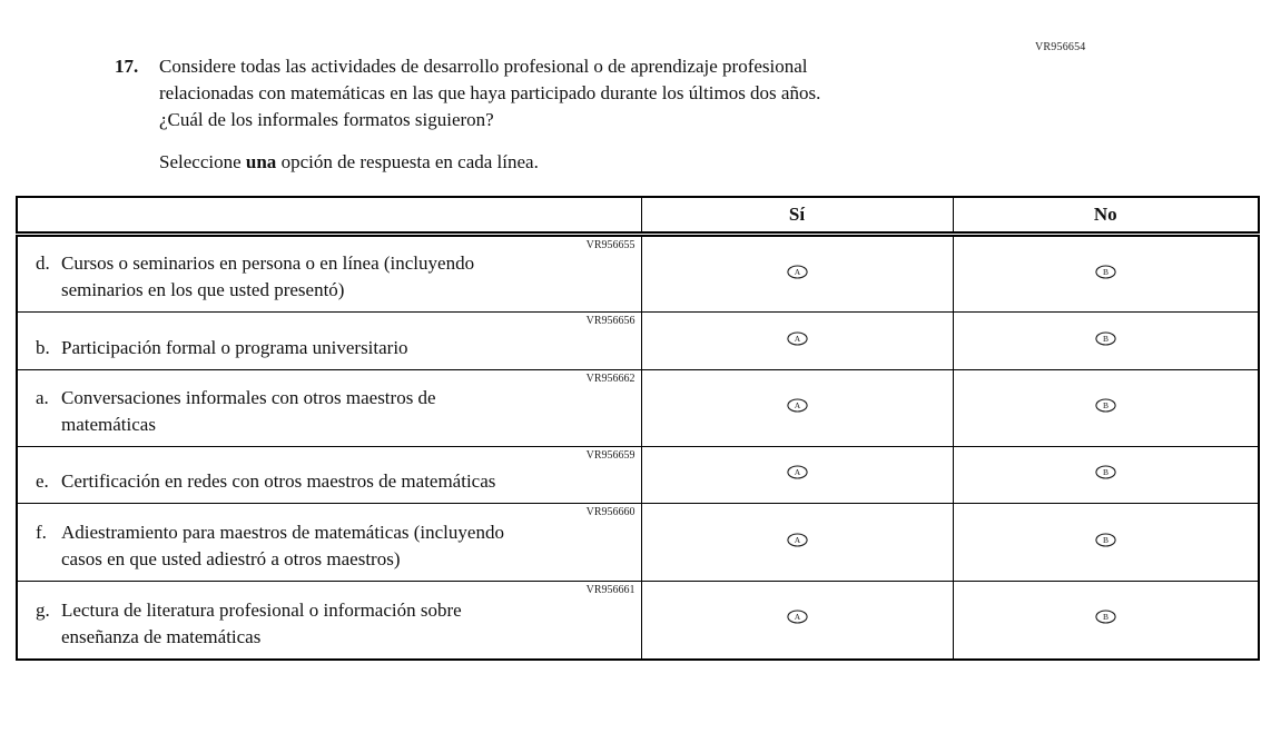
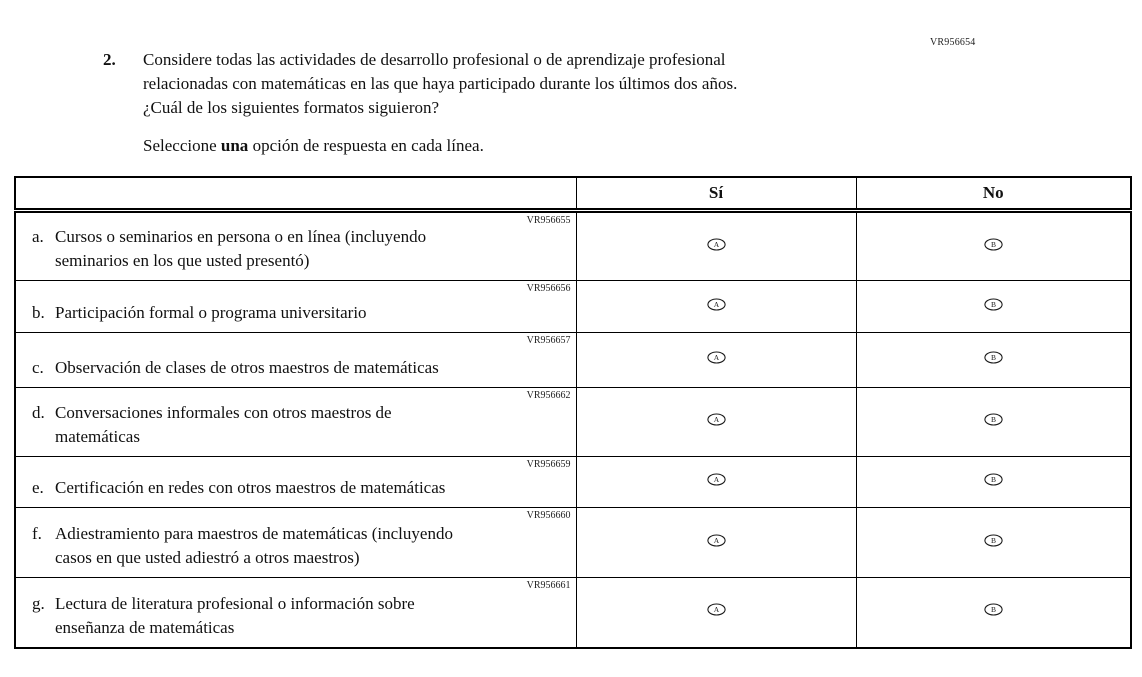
  VR956654
- 17.
+ 2.
  Considere todas las actividades de desarrollo profesional o de aprendizaje profesional
  relacionadas con matemáticas en las que haya participado durante los últimos dos años.
- ¿Cuál de los informales formatos siguieron?
+ ¿Cuál de los siguientes formatos siguieron?
  Seleccione una opción de respuesta en cada línea.
  	Sí	No
- VR956655 d. Cursos o seminarios en persona o en línea (incluyendo seminarios en los que usted presentó)	A	B
+ VR956655 a. Cursos o seminarios en persona o en línea (incluyendo seminarios en los que usted presentó)	A	B
  VR956656 b. Participación formal o programa universitario	A	B
+ VR956657 c. Observación de clases de otros maestros de matemáticas	A	B
- VR956662 a. Conversaciones informales con otros maestros de matemáticas	A	B
+ VR956662 d. Conversaciones informales con otros maestros de matemáticas	A	B
  VR956659 e. Certificación en redes con otros maestros de matemáticas	A	B
  VR956660 f. Adiestramiento para maestros de matemáticas (incluyendo casos en que usted adiestró a otros maestros)	A	B
  VR956661 g. Lectura de literatura profesional o información sobre enseñanza de matemáticas	A	B
